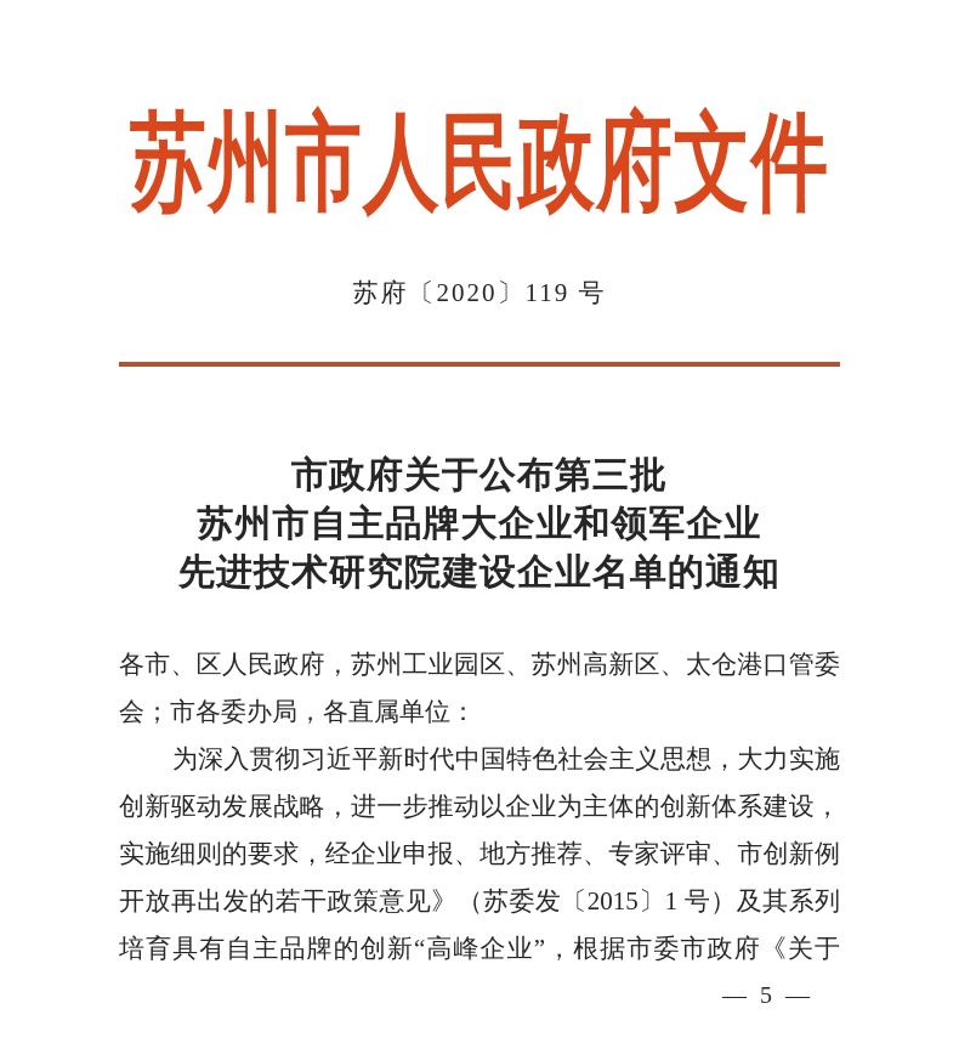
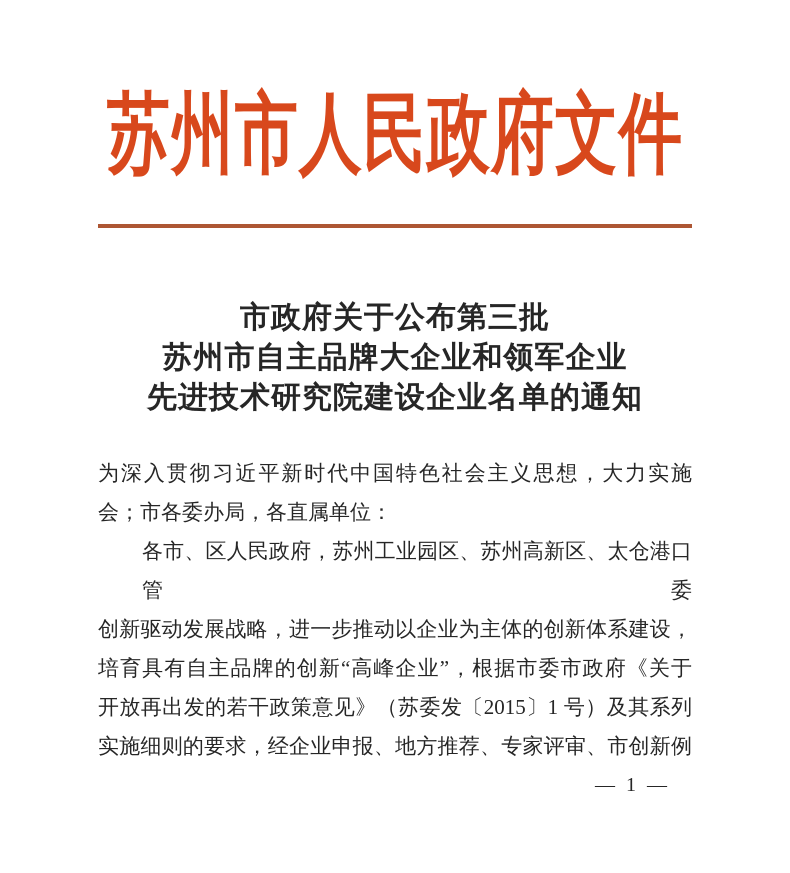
  苏州市人民政府文件
- 苏府〔2020〕119 号
  市政府关于公布第三批
  苏州市自主品牌大企业和领军企业
  先进技术研究院建设企业名单的通知
- 各市、区人民政府，苏州工业园区、苏州高新区、太仓港口管委
+ 为深入贯彻习近平新时代中国特色社会主义思想，大力实施
  会；市各委办局，各直属单位：
- 为深入贯彻习近平新时代中国特色社会主义思想，大力实施
+ 各市、区人民政府，苏州工业园区、苏州高新区、太仓港口管委
  创新驱动发展战略，进一步推动以企业为主体的创新体系建设，
- 实施细则的要求，经企业申报、地方推荐、专家评审、市创新例
+ 培育具有自主品牌的创新“高峰企业”，根据市委市政府《关于
  开放再出发的若干政策意见》（苏委发〔2015〕1 号）及其系列
- 培育具有自主品牌的创新“高峰企业”，根据市委市政府《关于
+ 实施细则的要求，经企业申报、地方推荐、专家评审、市创新例
- — 5 —
+ — 1 —
